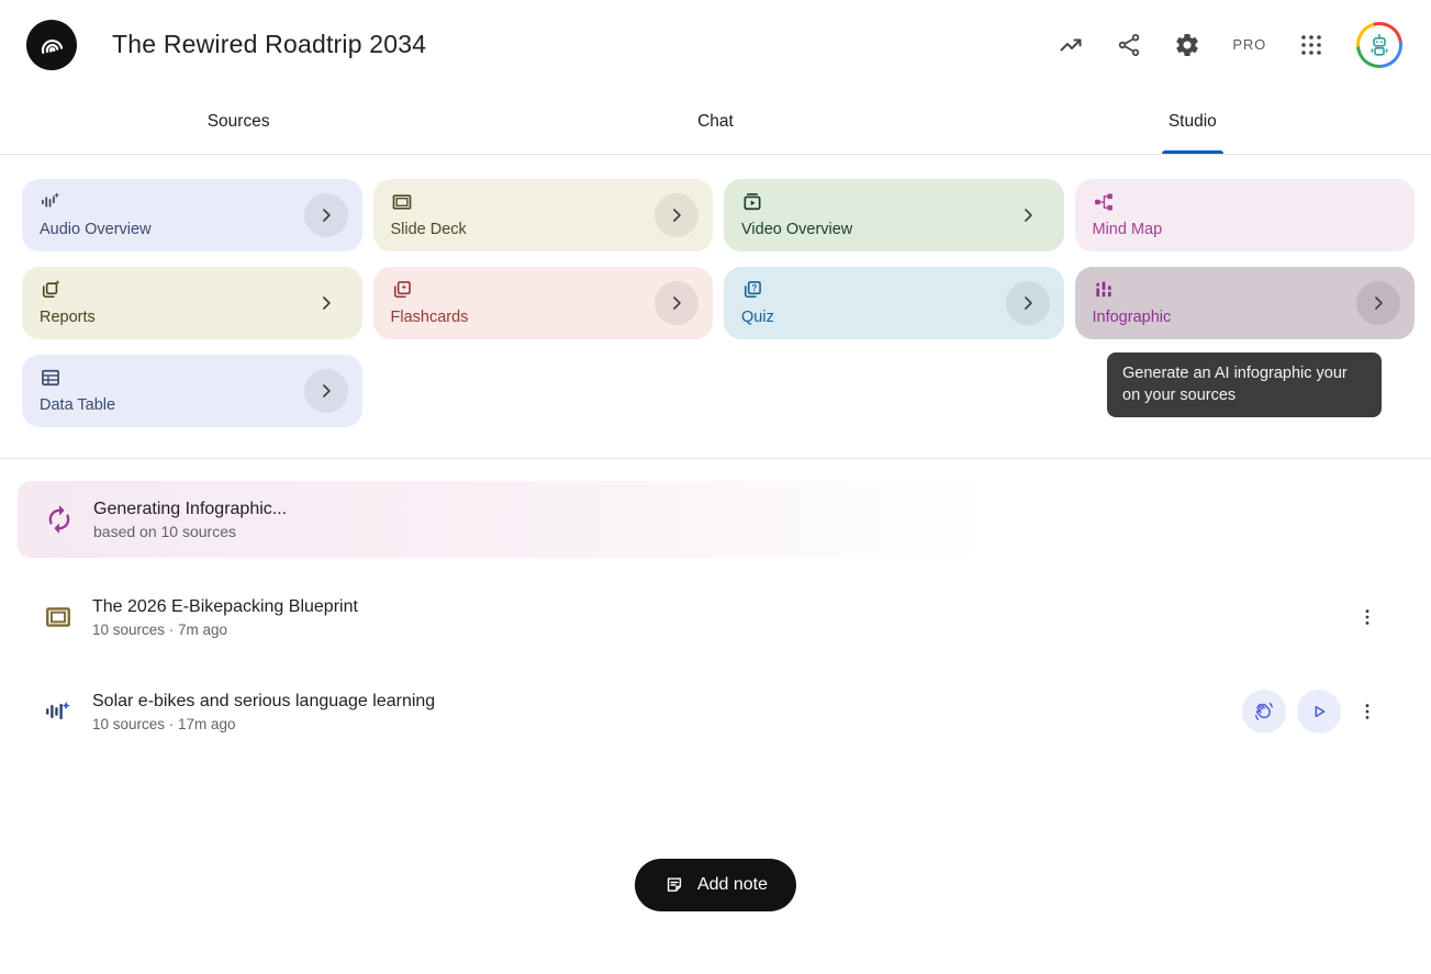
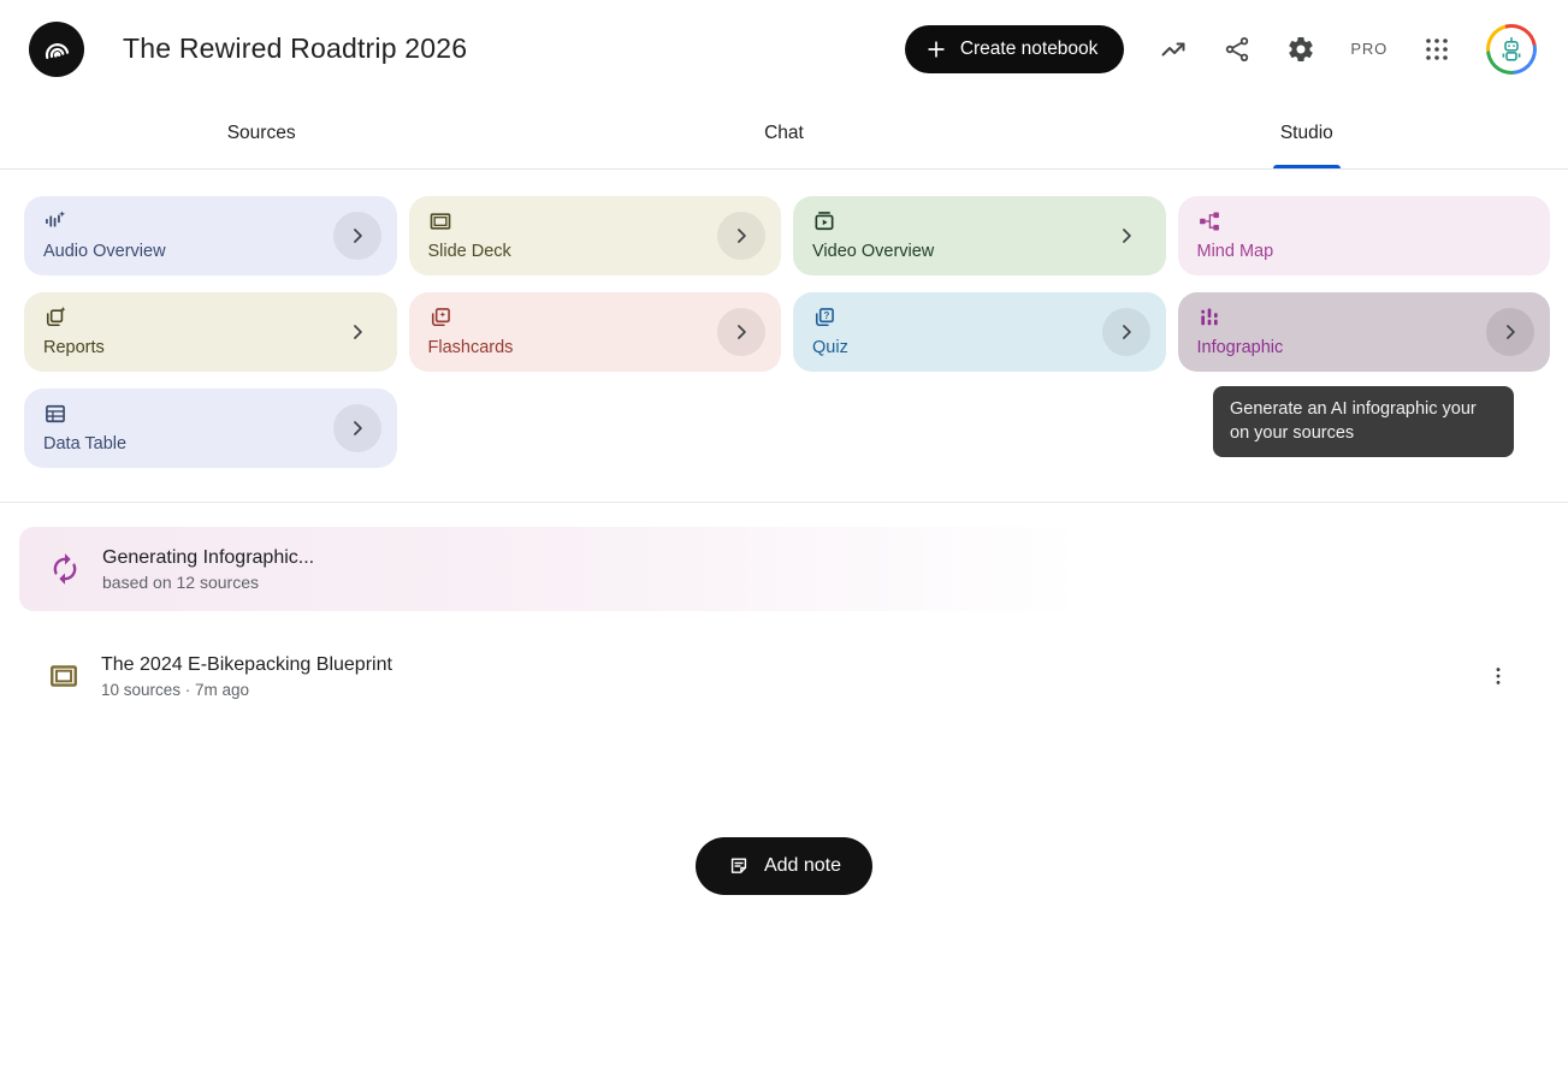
- The Rewired Roadtrip 2034
+ The Rewired Roadtrip 2026
+ Create notebook
  PRO
  Sources
  Chat
  Studio
  Audio Overview
  Slide Deck
  Video Overview
  Mind Map
  Reports
  Flashcards
  ?
  Quiz
  Infographic
  Data Table
  Generate an AI infographic your on your sources
  Generating Infographic...
- based on 10 sources
+ based on 12 sources
- The 2026 E-Bikepacking Blueprint
+ The 2024 E-Bikepacking Blueprint
  10 sources · 7m ago
- Solar e-bikes and serious language learning
- 10 sources · 17m ago
  Add note
